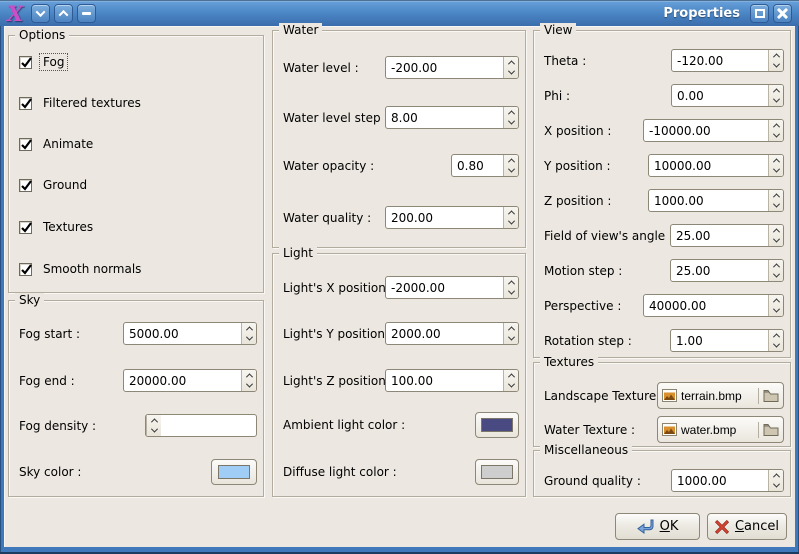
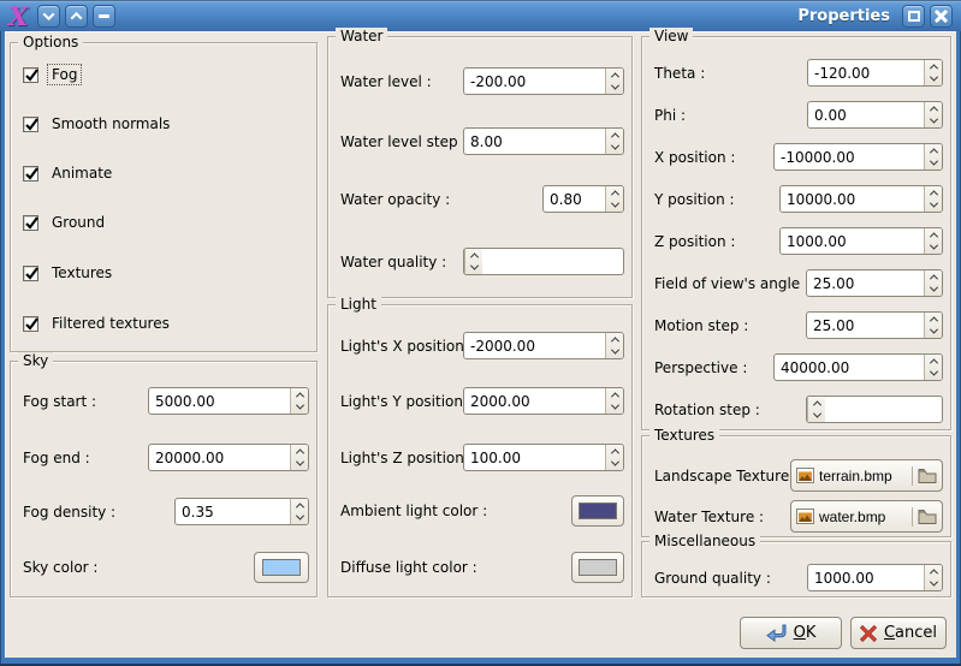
  X
  Properties
  Options
  Fog
- Filtered textures
+ Smooth normals
  Animate
  Ground
  Textures
- Smooth normals
+ Filtered textures
  Sky
  Fog start :
  5000.00
  Fog end :
  20000.00
  Fog density :
+ 0.35
  Sky color :
  Water
  Water level :
  -200.00
  Water level step
  8.00
  Water opacity :
  0.80
  Water quality :
- 200.00
  Light
  Light's X position
  -2000.00
  Light's Y position
  2000.00
  Light's Z position
  100.00
  Ambient light color :
  Diffuse light color :
  View
  Theta :
  -120.00
  Phi :
  0.00
  X position :
  -10000.00
  Y position :
  10000.00
  Z position :
  1000.00
  Field of view's angle
  25.00
  Motion step :
  25.00
  Perspective :
  40000.00
  Rotation step :
- 1.00
  Textures
  Landscape Texture
  terrain.bmp
  Water Texture :
  water.bmp
  Miscellaneous
  Ground quality :
  1000.00
  OK
  Cancel
